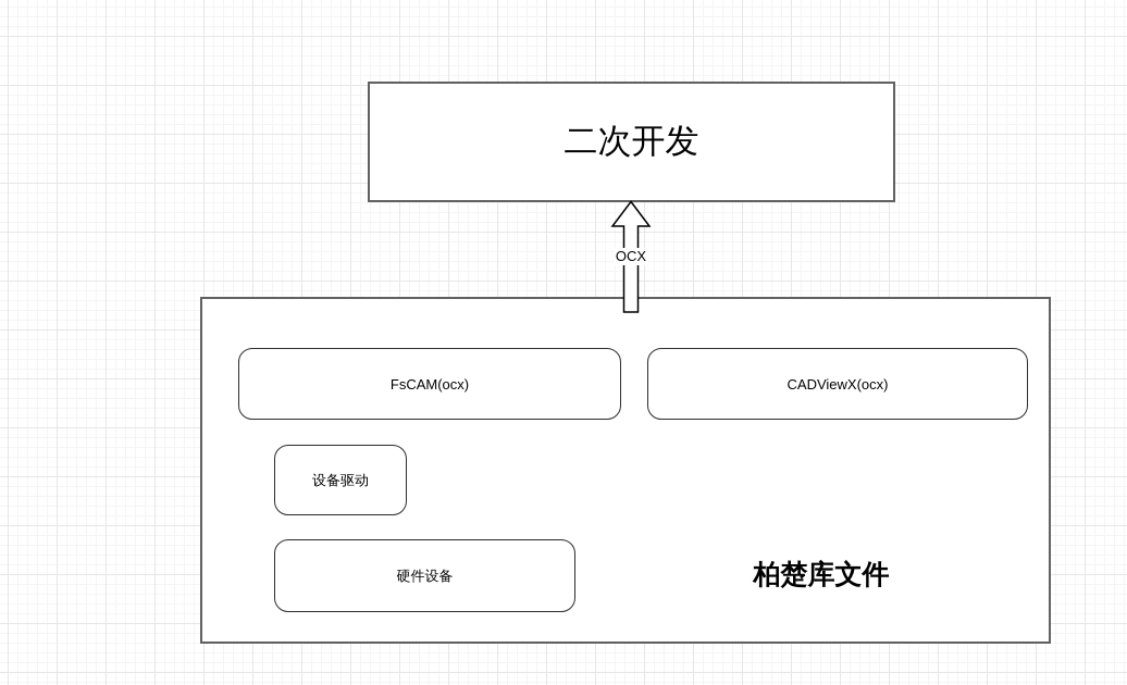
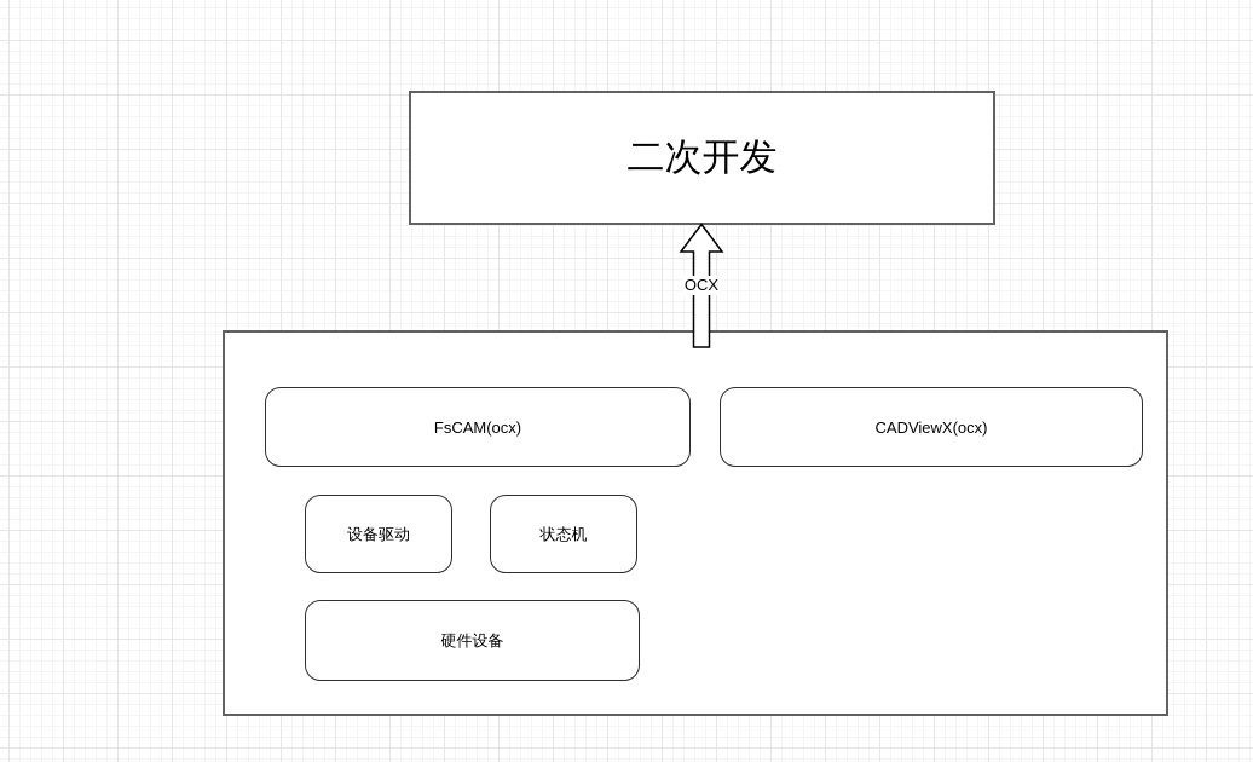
  二次开发
  OCX
  FsCAM(ocx)
  CADViewX(ocx)
  设备驱动
+ 状态机
  硬件设备
- 柏楚库文件
